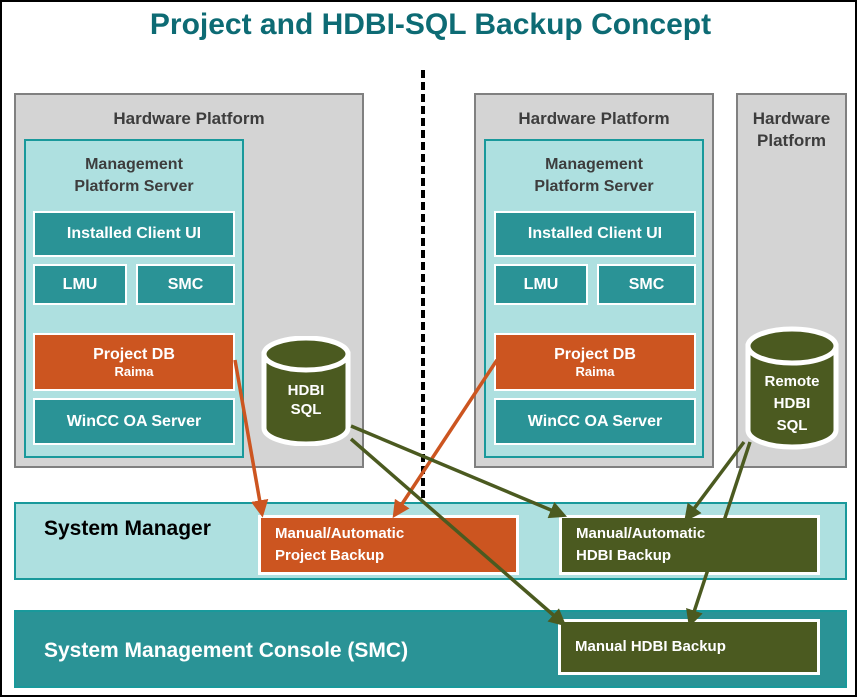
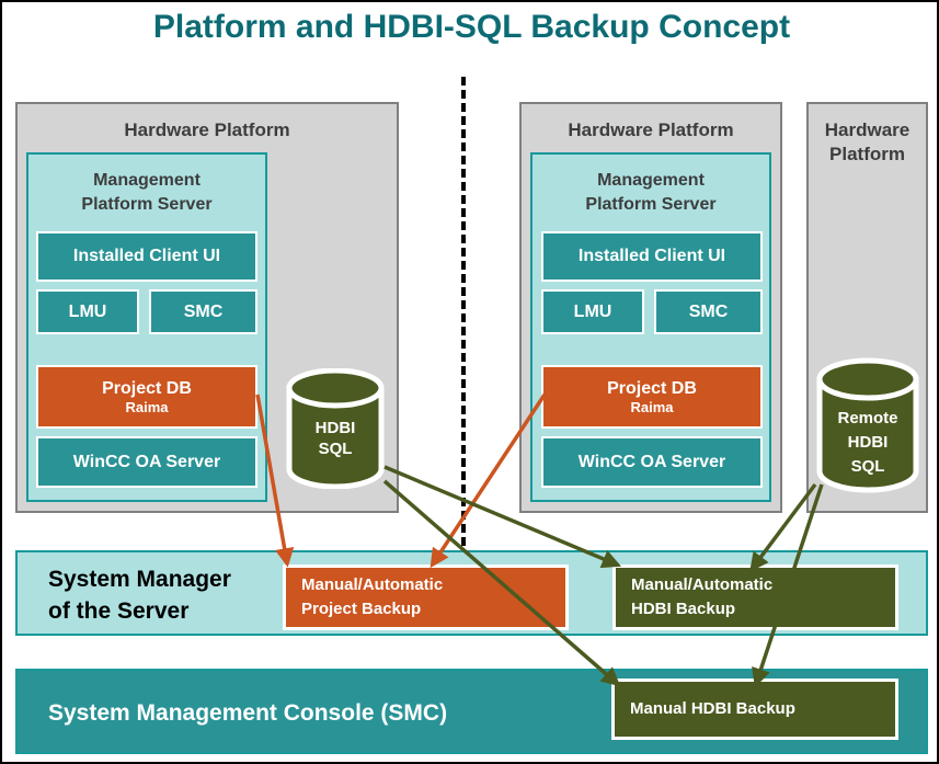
- Project and HDBI-SQL Backup Concept
+ Platform and HDBI-SQL Backup Concept
  Hardware Platform
  Management
  Platform Server
  Installed Client UI
  LMU
  SMC
  Project DB
  Raima
  WinCC OA Server
  HDBI
  SQL
  Hardware Platform
  Management
  Platform Server
  Installed Client UI
  LMU
  SMC
  Project DB
  Raima
  WinCC OA Server
  Hardware
  Platform
  Remote
  HDBI
  SQL
  System Manager
+ of the Server
  Manual/Automatic
  Project Backup
  Manual/Automatic
  HDBI Backup
  System Management Console (SMC)
  Manual HDBI Backup
